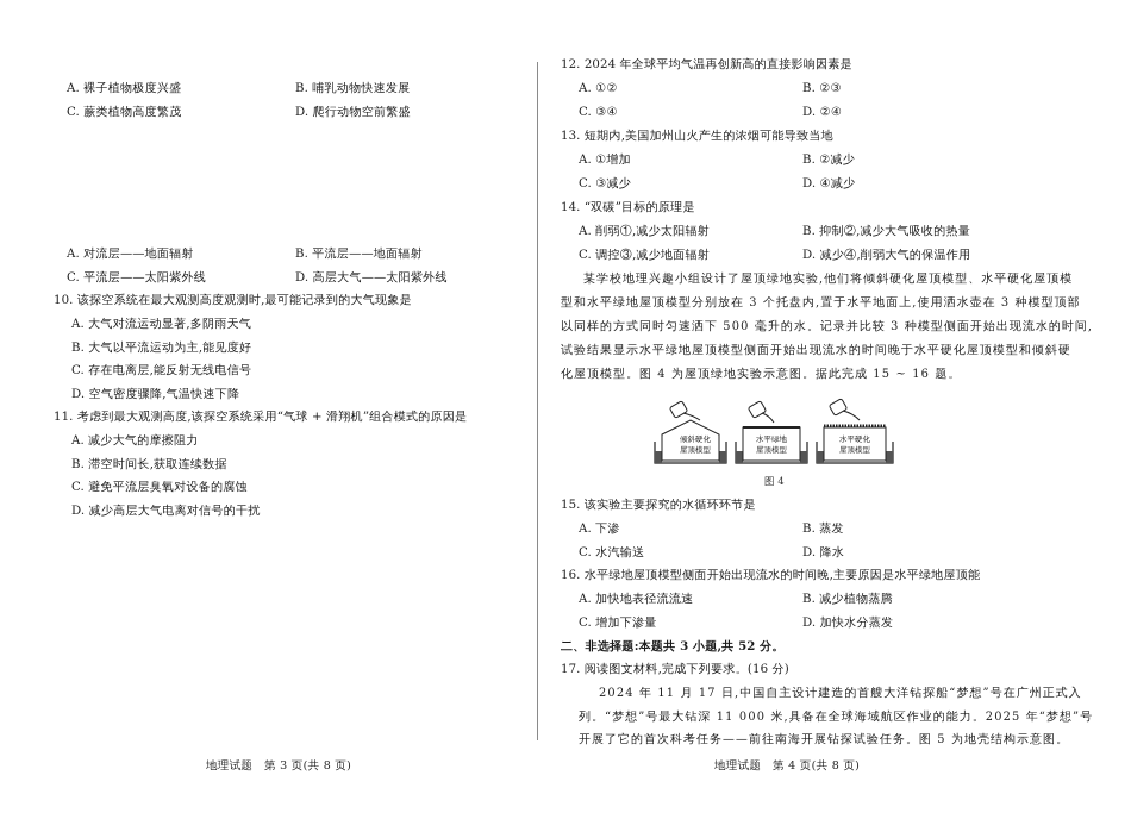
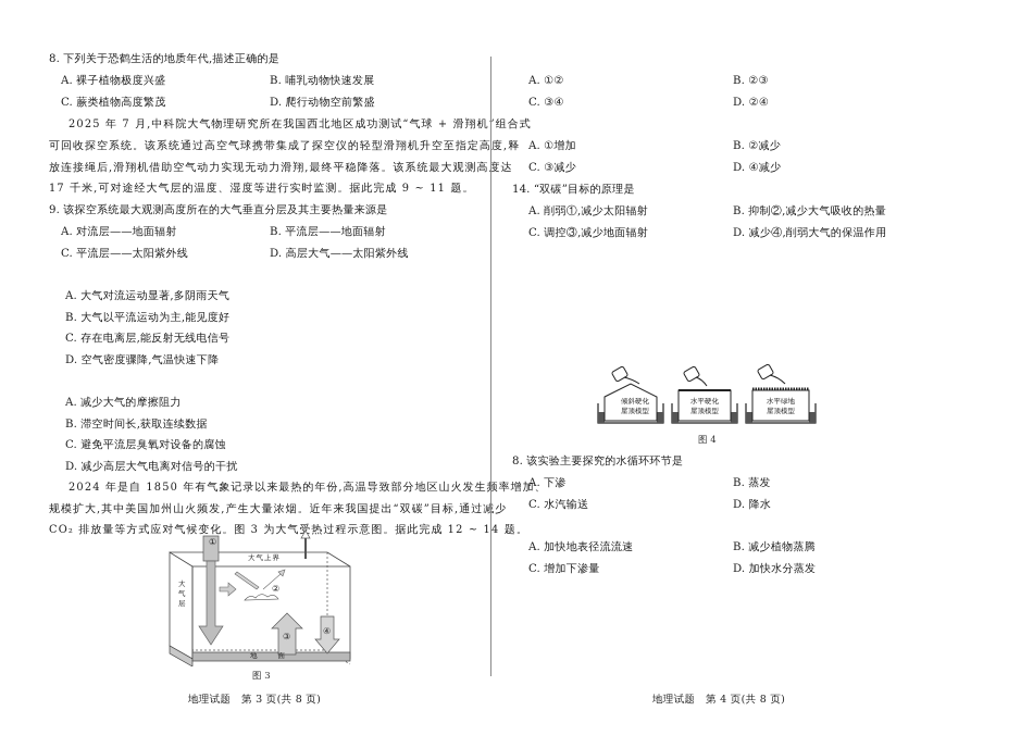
+ 8. 下列关于恐鹤生活的地质年代,描述正确的是
  A. 裸子植物极度兴盛
  B. 哺乳动物快速发展
  C. 蕨类植物高度繁茂
  D. 爬行动物空前繁盛
+ 2025 年 7 月,中科院大气物理研究所在我国西北地区成功测试“气球 + 滑翔机”组合式
+ 可回收探空系统。该系统通过高空气球携带集成了探空仪的轻型滑翔机升空至指定高度,释
+ 放连接绳后,滑翔机借助空气动力实现无动力滑翔,最终平稳降落。该系统最大观测高度达
+ 17 千米,可对途经大气层的温度、湿度等进行实时监测。据此完成 9 ~ 11 题。
+ 9. 该探空系统最大观测高度所在的大气垂直分层及其主要热量来源是
  A. 对流层——地面辐射
  B. 平流层——地面辐射
  C. 平流层——太阳紫外线
  D. 高层大气——太阳紫外线
- 10. 该探空系统在最大观测高度观测时,最可能记录到的大气现象是
  A. 大气对流运动显著,多阴雨天气
  B. 大气以平流运动为主,能见度好
  C. 存在电离层,能反射无线电信号
  D. 空气密度骤降,气温快速下降
- 11. 考虑到最大观测高度,该探空系统采用“气球 + 滑翔机”组合模式的原因是
  A. 减少大气的摩擦阻力
  B. 滞空时间长,获取连续数据
  C. 避免平流层臭氧对设备的腐蚀
  D. 减少高层大气电离对信号的干扰
+ 2024 年是自 1850 年有气象记录以来最热的年份,高温导致部分地区山火发生频率增加、
+ 规模扩大,其中美国加州山火频发,产生大量浓烟。近年来我国提出“双碳”目标,通过减少
+ CO₂ 排放量等方式应对气候变化。图 3 为大气受热过程示意图。据此完成 12 ~ 14 题。
+ ①
+ 大气上界
+ ②
+ 大气层
+ ③
+ ④
+ 地 面
+ 图 3
  地理试题 第 3 页(共 8 页)
- 12. 2024 年全球平均气温再创新高的直接影响因素是
  A. ①②
  B. ②③
  C. ③④
  D. ②④
- 13. 短期内,美国加州山火产生的浓烟可能导致当地
  A. ①增加
  B. ②减少
  C. ③减少
  D. ④减少
  14. “双碳”目标的原理是
  A. 削弱①,减少太阳辐射
  B. 抑制②,减少大气吸收的热量
  C. 调控③,减少地面辐射
  D. 减少④,削弱大气的保温作用
- 某学校地理兴趣小组设计了屋顶绿地实验,他们将倾斜硬化屋顶模型、水平硬化屋顶模
- 型和水平绿地屋顶模型分别放在 3 个托盘内,置于水平地面上,使用洒水壶在 3 种模型顶部
- 以同样的方式同时匀速洒下 500 毫升的水。记录并比较 3 种模型侧面开始出现流水的时间,
- 试验结果显示水平绿地屋顶模型侧面开始出现流水的时间晚于水平硬化屋顶模型和倾斜硬
- 化屋顶模型。图 4 为屋顶绿地实验示意图。据此完成 15 ~ 16 题。
  倾斜硬化
  屋顶模型
- 水平绿地
+ 水平硬化
  屋顶模型
- 水平硬化
+ 水平绿地
  屋顶模型
  图 4
- 15. 该实验主要探究的水循环环节是
+ 8. 该实验主要探究的水循环环节是
  A. 下渗
  B. 蒸发
  C. 水汽输送
  D. 降水
- 16. 水平绿地屋顶模型侧面开始出现流水的时间晚,主要原因是水平绿地屋顶能
  A. 加快地表径流流速
  B. 减少植物蒸腾
  C. 增加下渗量
  D. 加快水分蒸发
- 二、非选择题:本题共 3 小题,共 52 分。
- 17. 阅读图文材料,完成下列要求。(16 分)
- 2024 年 11 月 17 日,中国自主设计建造的首艘大洋钻探船“梦想”号在广州正式入
- 列。“梦想”号最大钻深 11 000 米,具备在全球海域航区作业的能力。2025 年“梦想”号
- 开展了它的首次科考任务——前往南海开展钻探试验任务。图 5 为地壳结构示意图。
  地理试题 第 4 页(共 8 页)
